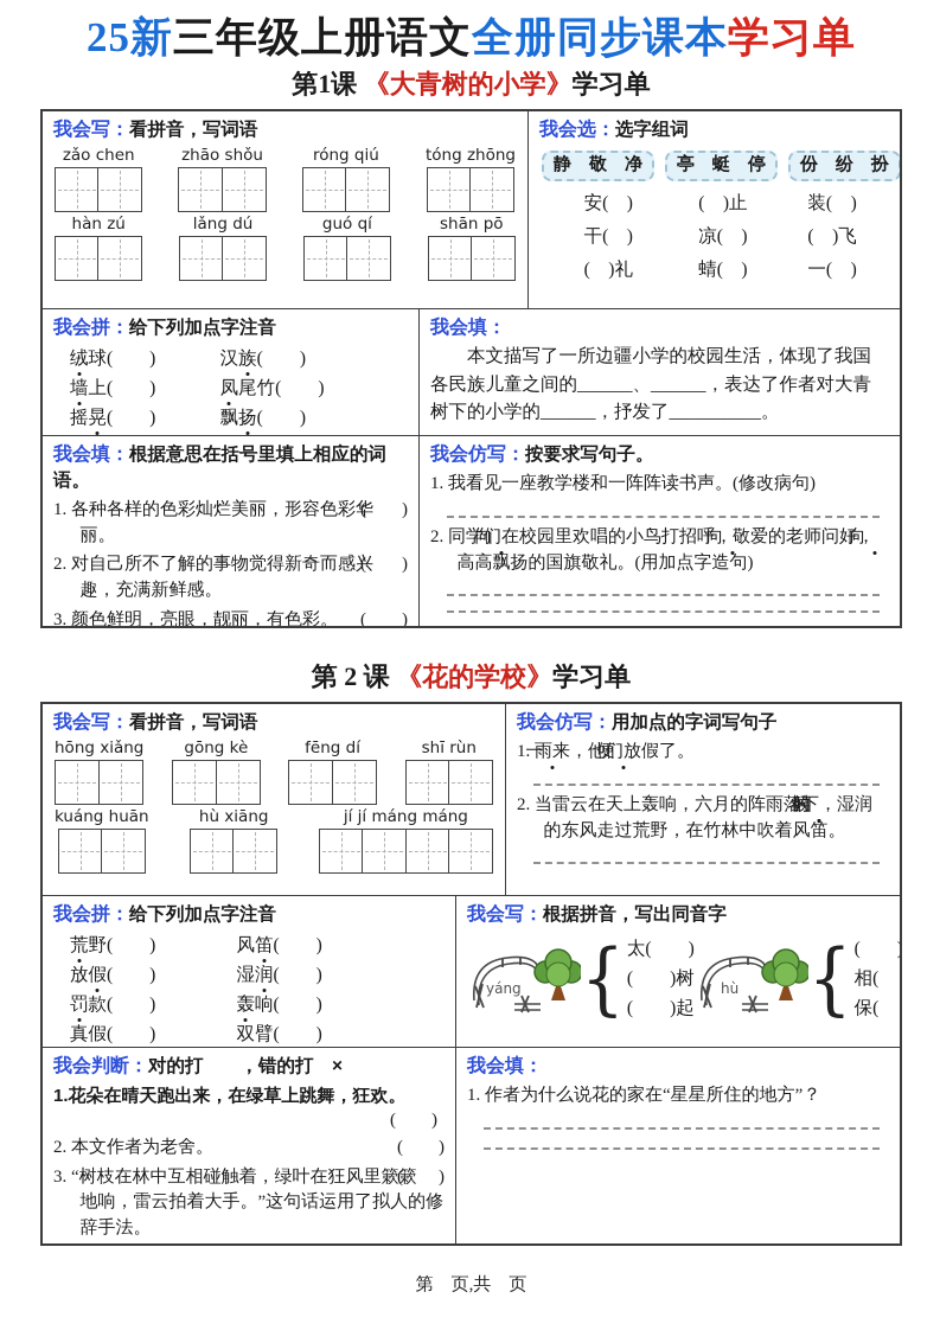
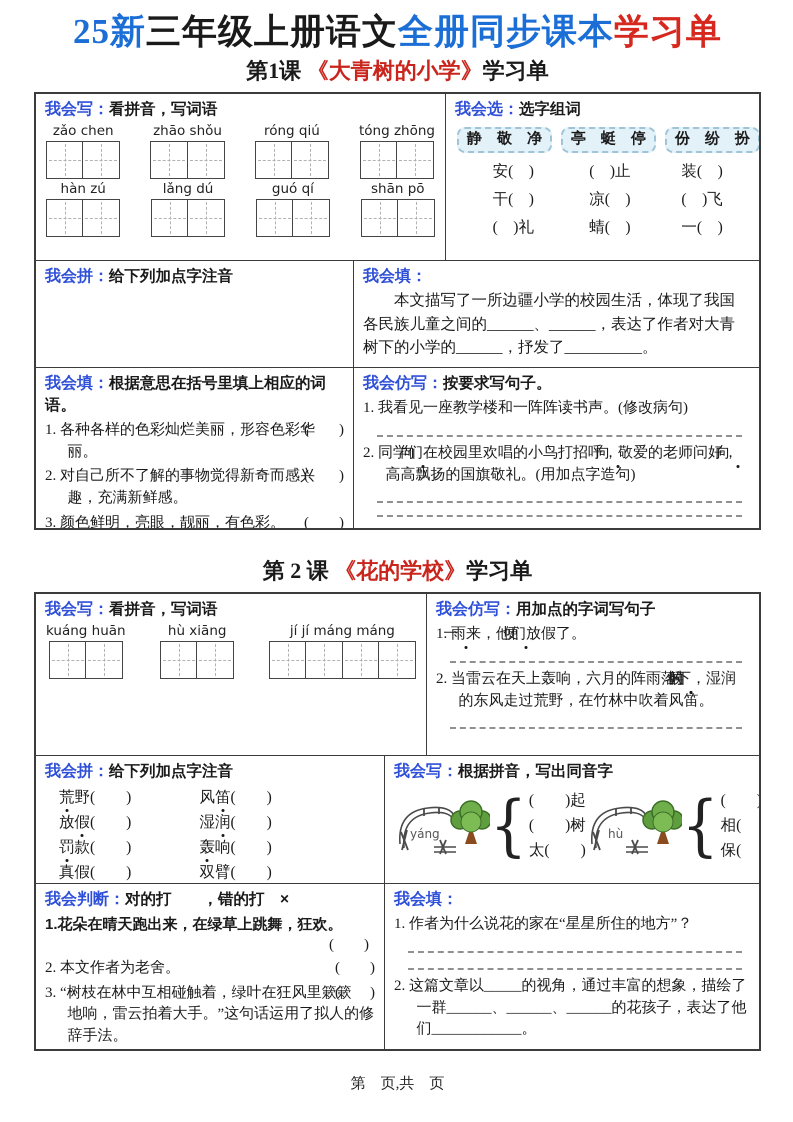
  25新三年级上册语文全册同步课本学习单
  第1课 《大青树的小学》学习单
  我会写：看拼音，写词语
  zǎo chen
  zhāo shǒu
  róng qiú
  tóng zhōng
  hàn zú
  lǎng dú
  guó qí
  shān pō
  我会选：选字组词
  静 敬 净
  亭 蜓 停
  份 纷 扮
  安( )
  ( )止
  装( )
  干( )
  凉( )
  ( )飞
  ( )礼
  蜻( )
  一( )
  我会拼：给下列加点字注音
- 绒球( )
- 汉族( )
- 墙上( )
- 凤尾竹( )
- 摇晃( )
- 飘扬( )
  我会填：
  本文描写了一所边疆小学的校园生活，体现了我国各民族儿童之间的______、______，表达了作者对大青树下的小学的______，抒发了__________。
  我会填：根据意思在括号里填上相应的词语。
  ( )
  1. 各种各样的色彩灿烂美丽，形容色彩华丽。
  ( )
  2. 对自己所不了解的事物觉得新奇而感兴趣，充满新鲜感。
  ( )
  3. 颜色鲜明，亮眼，靓丽，有色彩。
  我会仿写：按要求写句子。
  1. 我看见一座教学楼和一阵阵读书声。(修改病句)
  2. 同学们向 在校园里欢唱的小鸟打招呼，向 敬爱的老师问好，向高高飘扬的国旗敬礼。(用加点字造句)
  第 2 课 《花的学校》学习单
  我会写：看拼音，写词语
- hōng xiǎng
- gōng kè
- fēng dí
- shī rùn
  kuáng huān
  hù xiāng
  jí jí máng máng
  我会仿写：用加点的字词写句子
  1. 雨一 来，他们便 放假了。
  2. 当雷云在天上轰响，六月的阵雨落下候 ，湿润的东风走过荒野，在竹林中吹着风笛。
  我会拼：给下列加点字注音
  荒野( )
  风笛( )
  放假( )
  湿润( )
  罚款( )
  轰响( )
  真假( )
  双臂( )
  我会写：根据拼音，写出同音字
  yáng
  {
- 太( )
+ ( )起
  ( )树
- ( )起
+ 太( )
  hù
  {
  我会判断：对的打 ，错的打 ×
  1.花朵在晴天跑出来，在绿草上跳舞，狂欢。
  ( )
  ( )
  2. 本文作者为老舍。
  ( )
  3. “树枝在林中互相碰触着，绿叶在狂风里簌簌地响，雷云拍着大手。”这句话运用了拟人的修辞手法。
  我会填：
  1. 作者为什么说花的家在“星星所住的地方”？
+ 2. 这篇文章以_____的视角，通过丰富的想象，描绘了一群______、______、______的花孩子，表达了他们____________。
  第 页,共 页
